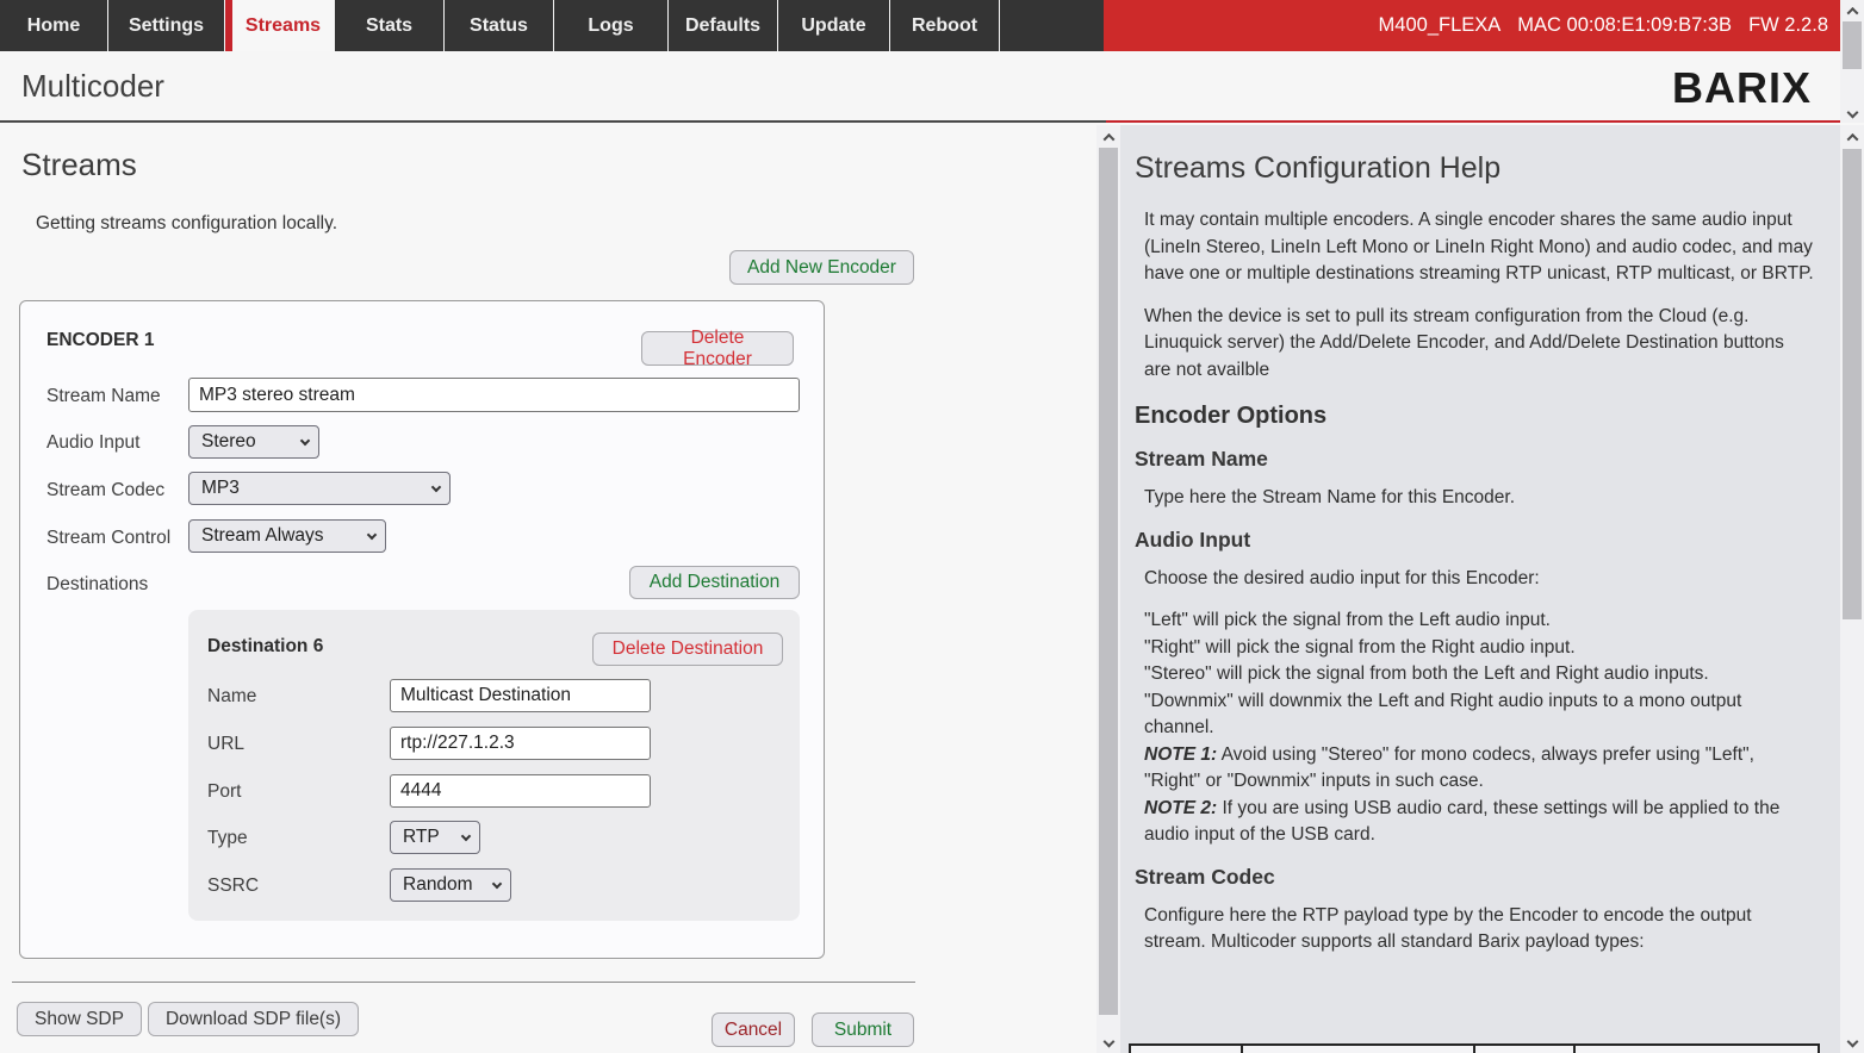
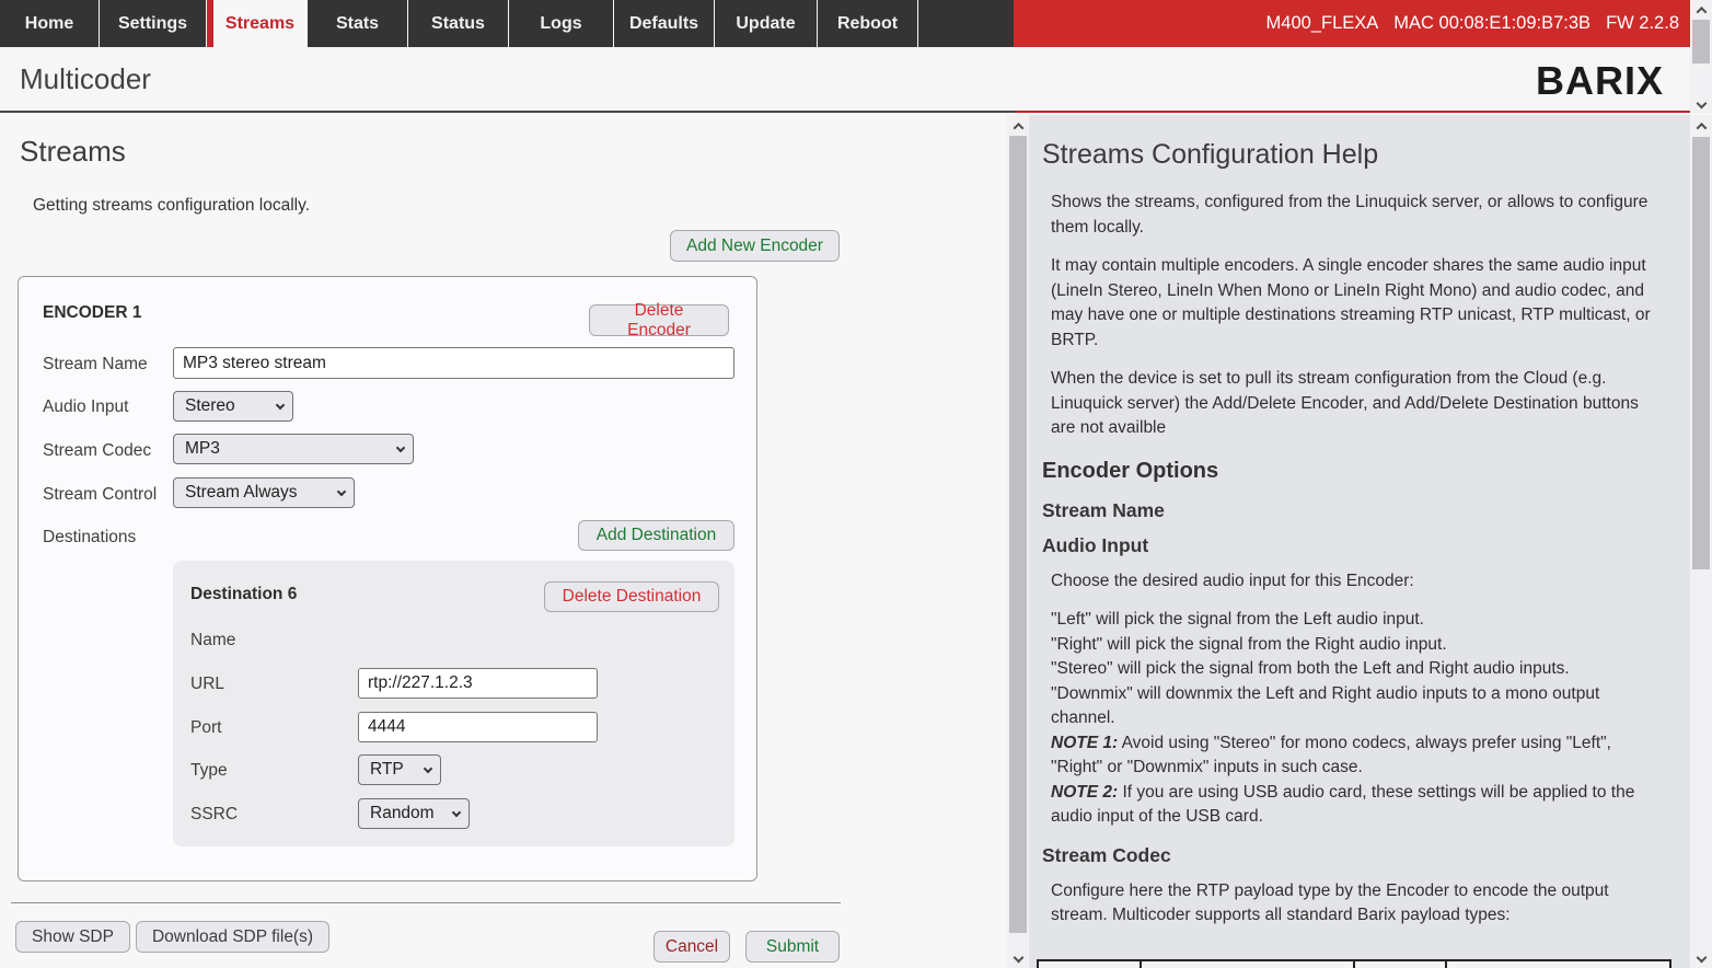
  Home
  Settings
  Streams
  Stats
  Status
  Logs
  Defaults
  Update
  Reboot
  M400_FLEXA
  MAC 00:08:E1:09:B7:3B
  FW 2.2.8
  Multicoder
  BARIX
  Streams
  Getting streams configuration locally.
  Add New Encoder
  ENCODER 1
  Delete Encoder
  Stream Name
  MP3 stereo stream
  Audio Input
  Stereo
  Stream Codec
  MP3
  Stream Control
  Stream Always
  Destinations
  Add Destination
  Destination 6
  Delete Destination
  Name
- Multicast Destination
  URL
  rtp://227.1.2.3
  Port
  4444
  Type
  RTP
  SSRC
  Random
  Show SDP
  Download SDP file(s)
  Cancel
  Submit
  Streams Configuration Help
+ Shows the streams, configured from the Linuquick server, or allows to configure them locally.
- It may contain multiple encoders. A single encoder shares the same audio input (LineIn Stereo, LineIn Left Mono or LineIn Right Mono) and audio codec, and may have one or multiple destinations streaming RTP unicast, RTP multicast, or BRTP.
+ It may contain multiple encoders. A single encoder shares the same audio input (LineIn Stereo, LineIn When Mono or LineIn Right Mono) and audio codec, and may have one or multiple destinations streaming RTP unicast, RTP multicast, or BRTP.
  When the device is set to pull its stream configuration from the Cloud (e.g. Linuquick server) the Add/Delete Encoder, and Add/Delete Destination buttons are not availble
  Encoder Options
  Stream Name
- Type here the Stream Name for this Encoder.
  Audio Input
  Choose the desired audio input for this Encoder:
  "Left" will pick the signal from the Left audio input.
  "Right" will pick the signal from the Right audio input.
  "Stereo" will pick the signal from both the Left and Right audio inputs.
  "Downmix" will downmix the Left and Right audio inputs to a mono output channel.
  NOTE 1: Avoid using "Stereo" for mono codecs, always prefer using "Left", "Right" or "Downmix" inputs in such case.
  NOTE 2: If you are using USB audio card, these settings will be applied to the audio input of the USB card.
  Stream Codec
  Configure here the RTP payload type by the Encoder to encode the output stream. Multicoder supports all standard Barix payload types:
